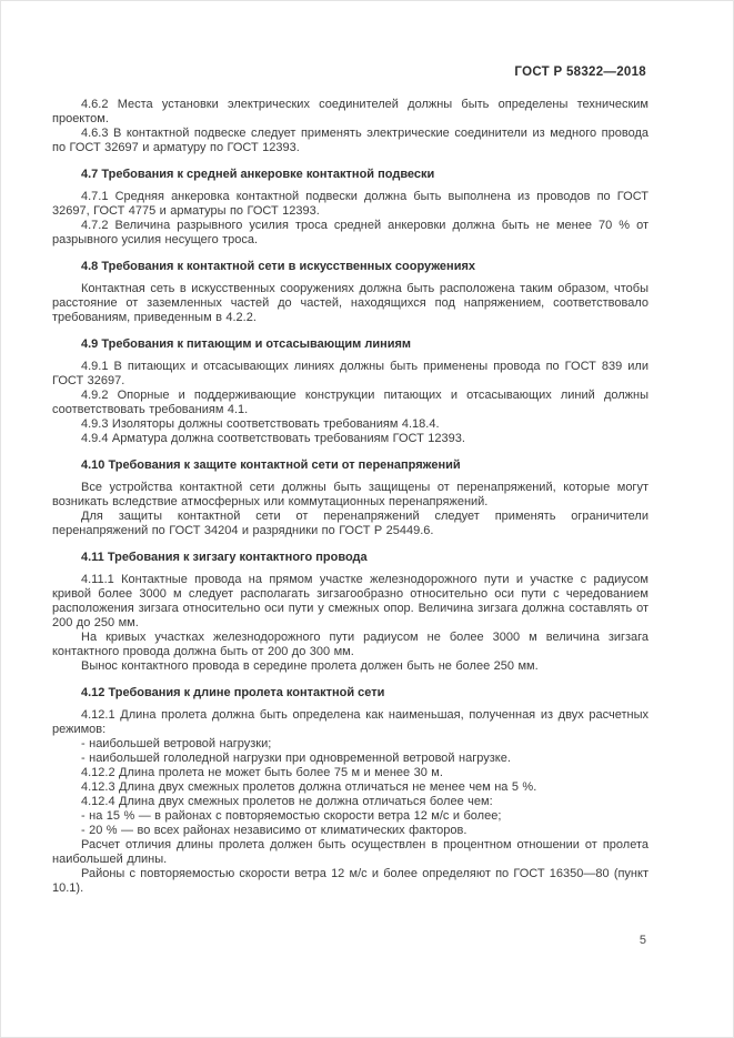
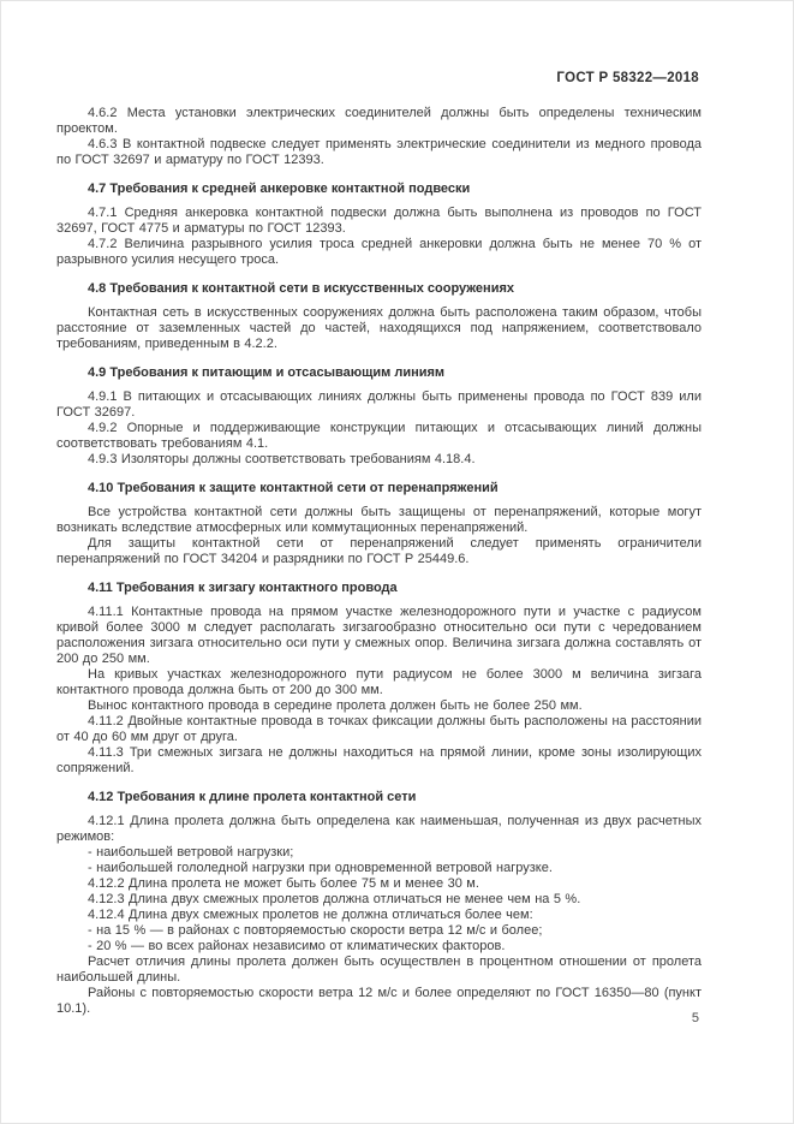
  ГОСТ Р 58322—2018
  4.6.2 Места установки электрических соединителей должны быть определены техническим проектом.
  4.6.3 В контактной подвеске следует применять электрические соединители из медного провода по ГОСТ 32697 и арматуру по ГОСТ 12393.
  4.7 Требования к средней анкеровке контактной подвески
  4.7.1 Средняя анкеровка контактной подвески должна быть выполнена из проводов по ГОСТ 32697, ГОСТ 4775 и арматуры по ГОСТ 12393.
  4.7.2 Величина разрывного усилия троса средней анкеровки должна быть не менее 70 % от разрывного усилия несущего троса.
  4.8 Требования к контактной сети в искусственных сооружениях
  Контактная сеть в искусственных сооружениях должна быть расположена таким образом, чтобы расстояние от заземленных частей до частей, находящихся под напряжением, соответствовало требованиям, приведенным в 4.2.2.
  4.9 Требования к питающим и отсасывающим линиям
  4.9.1 В питающих и отсасывающих линиях должны быть применены провода по ГОСТ 839 или ГОСТ 32697.
  4.9.2 Опорные и поддерживающие конструкции питающих и отсасывающих линий должны соответствовать требованиям 4.1.
  4.9.3 Изоляторы должны соответствовать требованиям 4.18.4.
- 4.9.4 Арматура должна соответствовать требованиям ГОСТ 12393.
  4.10 Требования к защите контактной сети от перенапряжений
  Все устройства контактной сети должны быть защищены от перенапряжений, которые могут возникать вследствие атмосферных или коммутационных перенапряжений.
  Для защиты контактной сети от перенапряжений следует применять ограничители перенапряжений по ГОСТ 34204 и разрядники по ГОСТ Р 25449.6.
  4.11 Требования к зигзагу контактного провода
  4.11.1 Контактные провода на прямом участке железнодорожного пути и участке с радиусом кривой более 3000 м следует располагать зигзагообразно относительно оси пути с чередованием расположения зигзага относительно оси пути у смежных опор. Величина зигзага должна составлять от 200 до 250 мм.
  На кривых участках железнодорожного пути радиусом не более 3000 м величина зигзага контактного провода должна быть от 200 до 300 мм.
  Вынос контактного провода в середине пролета должен быть не более 250 мм.
+ 4.11.2 Двойные контактные провода в точках фиксации должны быть расположены на расстоянии от 40 до 60 мм друг от друга.
+ 4.11.3 Три смежных зигзага не должны находиться на прямой линии, кроме зоны изолирующих сопряжений.
  4.12 Требования к длине пролета контактной сети
  4.12.1 Длина пролета должна быть определена как наименьшая, полученная из двух расчетных режимов:
  - наибольшей ветровой нагрузки;
  - наибольшей гололедной нагрузки при одновременной ветровой нагрузке.
  4.12.2 Длина пролета не может быть более 75 м и менее 30 м.
  4.12.3 Длина двух смежных пролетов должна отличаться не менее чем на 5 %.
  4.12.4 Длина двух смежных пролетов не должна отличаться более чем:
  - на 15 % — в районах с повторяемостью скорости ветра 12 м/с и более;
  - 20 % — во всех районах независимо от климатических факторов.
  Расчет отличия длины пролета должен быть осуществлен в процентном отношении от пролета наибольшей длины.
  Районы с повторяемостью скорости ветра 12 м/с и более определяют по ГОСТ 16350—80 (пункт 10.1).
  5
